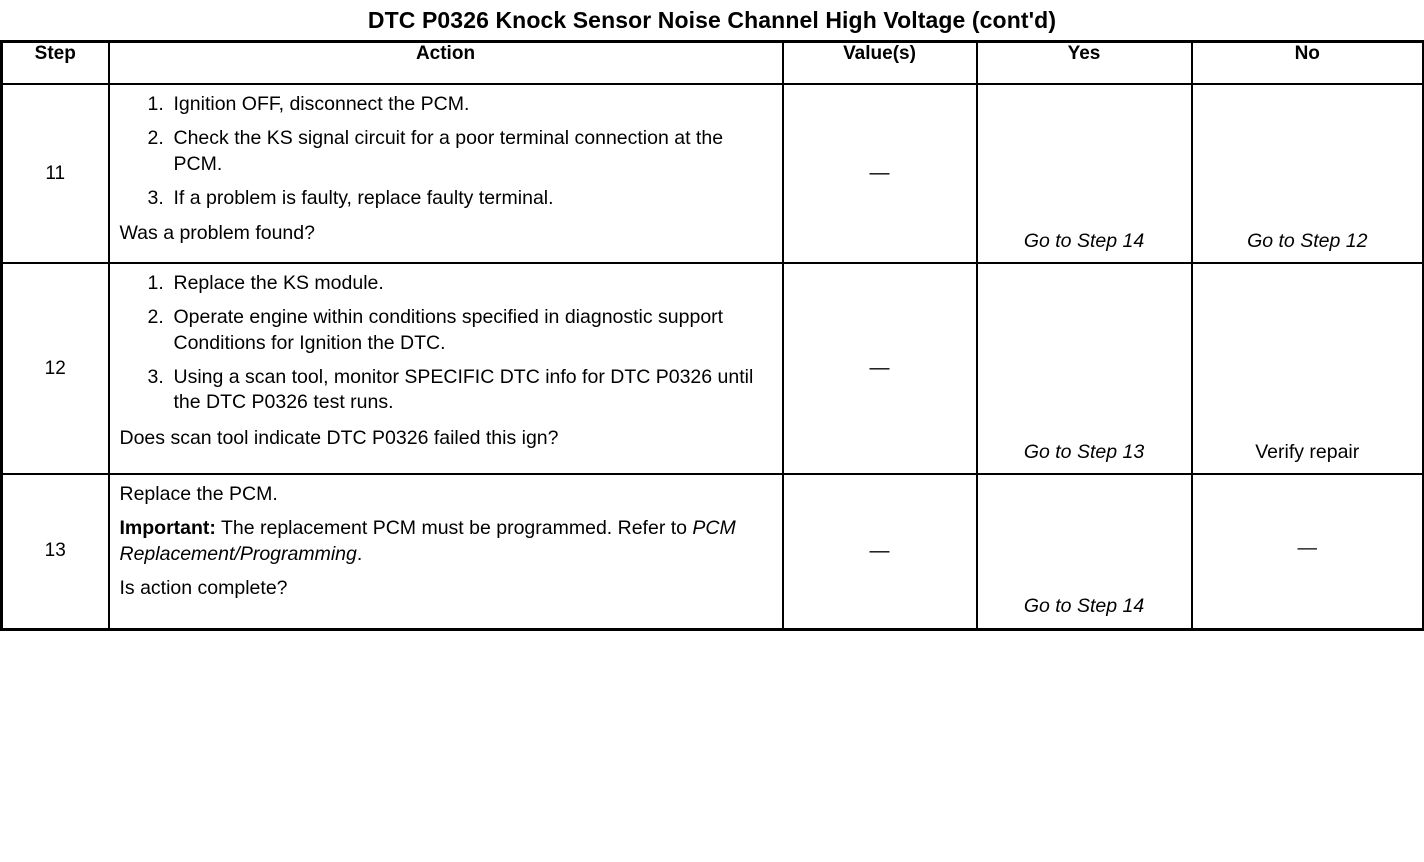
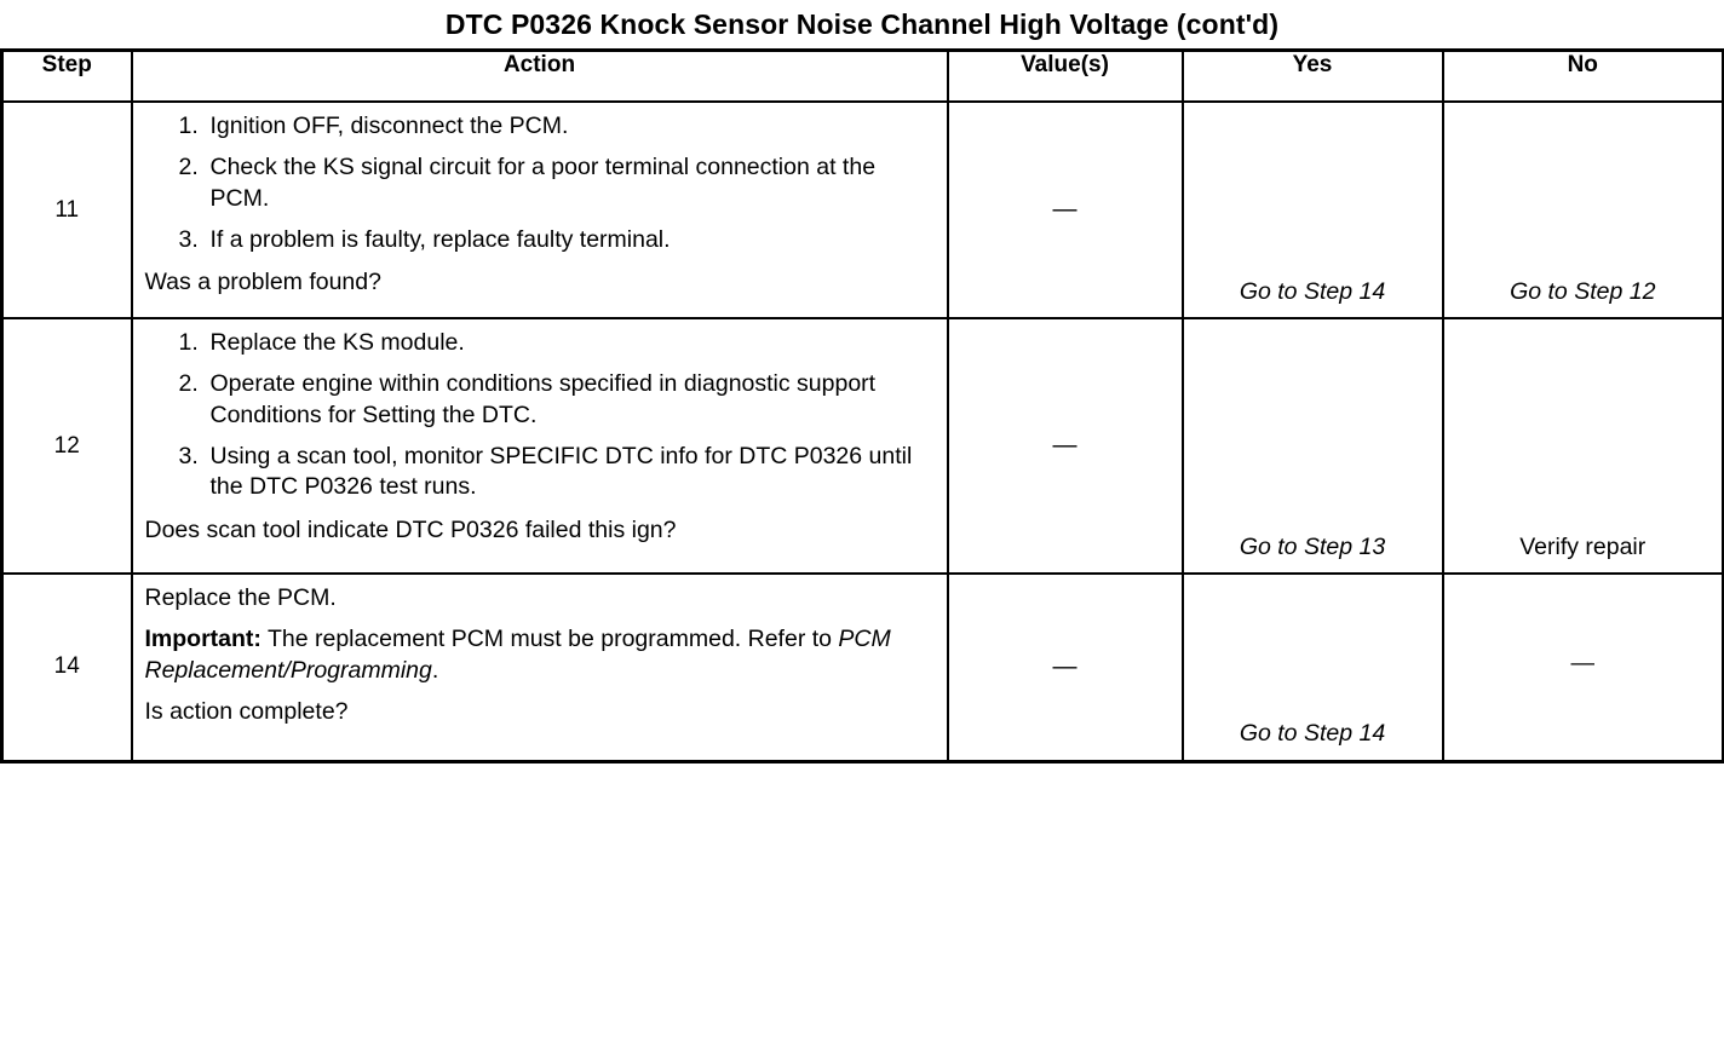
  DTC P0326 Knock Sensor Noise Channel High Voltage (cont'd)
  Step	Action	Value(s)	Yes	No
  11	1. Ignition OFF, disconnect the PCM.2. Check the KS signal circuit for a poor terminal connection at the PCM.3. If a problem is faulty, replace faulty terminal.Was a problem found?	—	Go to Step 14	Go to Step 12
- 12	1. Replace the KS module.2. Operate engine within conditions specified in diagnostic support Conditions for Ignition the DTC.3. Using a scan tool, monitor SPECIFIC DTC info for DTC P0326 until the DTC P0326 test runs.Does scan tool indicate DTC P0326 failed this ign?	—	Go to Step 13	Verify repair
+ 12	1. Replace the KS module.2. Operate engine within conditions specified in diagnostic support Conditions for Setting the DTC.3. Using a scan tool, monitor SPECIFIC DTC info for DTC P0326 until the DTC P0326 test runs.Does scan tool indicate DTC P0326 failed this ign?	—	Go to Step 13	Verify repair
- 13	Replace the PCM.Important: The replacement PCM must be programmed. Refer to PCM Replacement/Programming.Is action complete?	—	Go to Step 14	—
+ 14	Replace the PCM.Important: The replacement PCM must be programmed. Refer to PCM Replacement/Programming.Is action complete?	—	Go to Step 14	—
